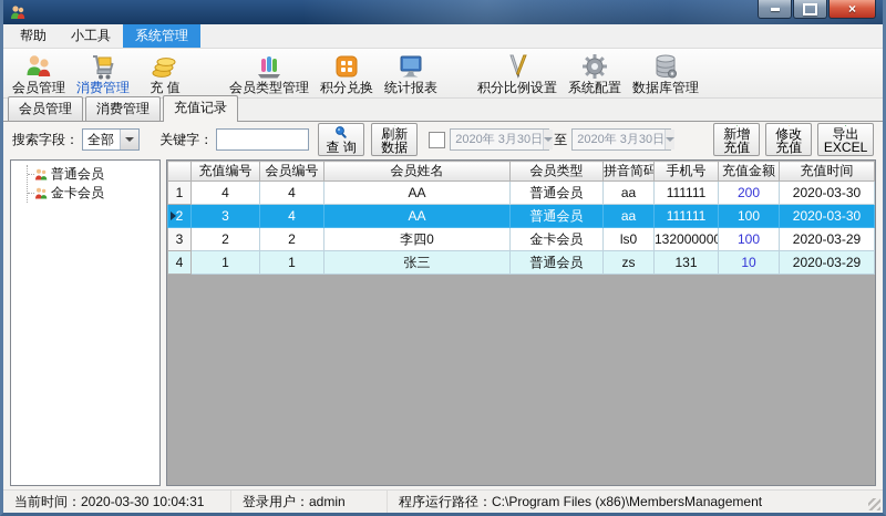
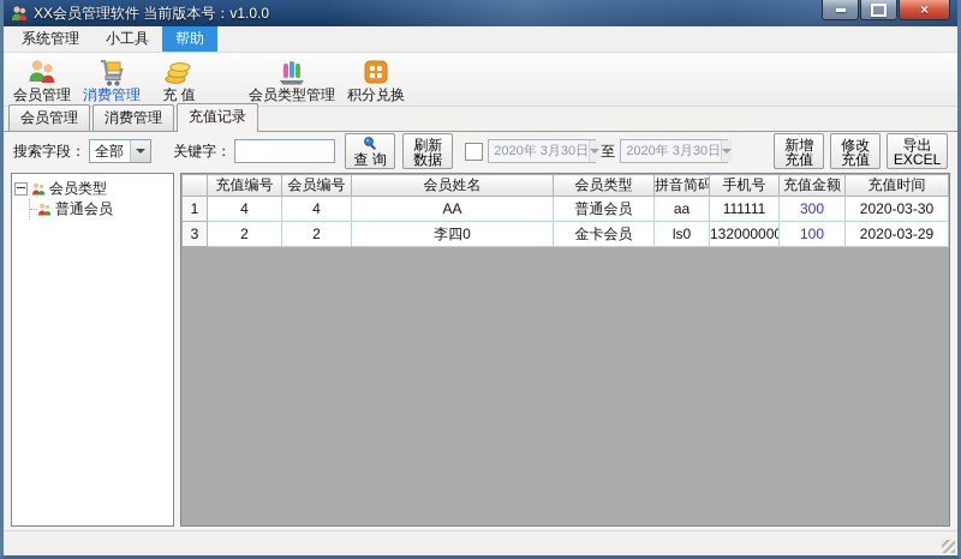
+ XX会员管理软件 当前版本号：v1.0.0
  ×
- 帮助
+ 系统管理
  小工具
- 系统管理
+ 帮助
  会员管理
  消费管理
  充 值
  会员类型管理
  积分兑换
- 统计报表
- 积分比例设置
- 系统配置
- 数据库管理
  会员管理
  消费管理
  充值记录
  搜索字段：
  全部
  关键字：
  查 询
  刷新数据
  2020年 3月30日
  至
  2020年 3月30日
  新增充值
  修改充值
  导出EXCEL
+ 会员类型
  普通会员
- 金卡会员
  	充值编号	会员编号	会员姓名	会员类型	拼音简码	手机号	充值金额	充值时间
- 1	4	4	AA	普通会员	aa	111111	200	2020-03-30
+ 1	4	4	AA	普通会员	aa	111111	300	2020-03-30
- 2	3	4	AA	普通会员	aa	111111	100	2020-03-30
  3	2	2	李四0	金卡会员	ls0	132000000	100	2020-03-29
- 4	1	1	张三	普通会员	zs	131	10	2020-03-29
- 当前时间：2020-03-30 10:04:31
- 登录用户：admin
- 程序运行路径：C:\Program Files (x86)\MembersManagement
